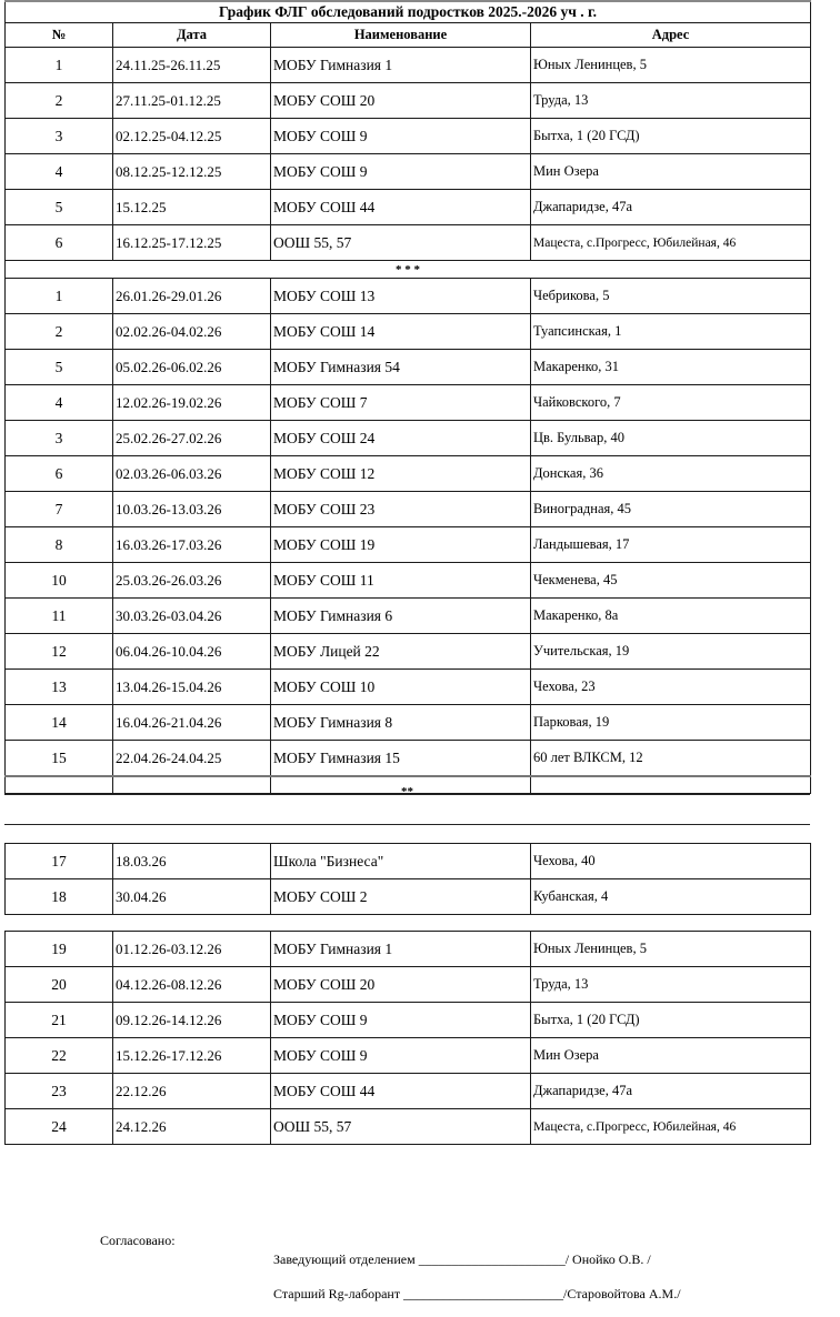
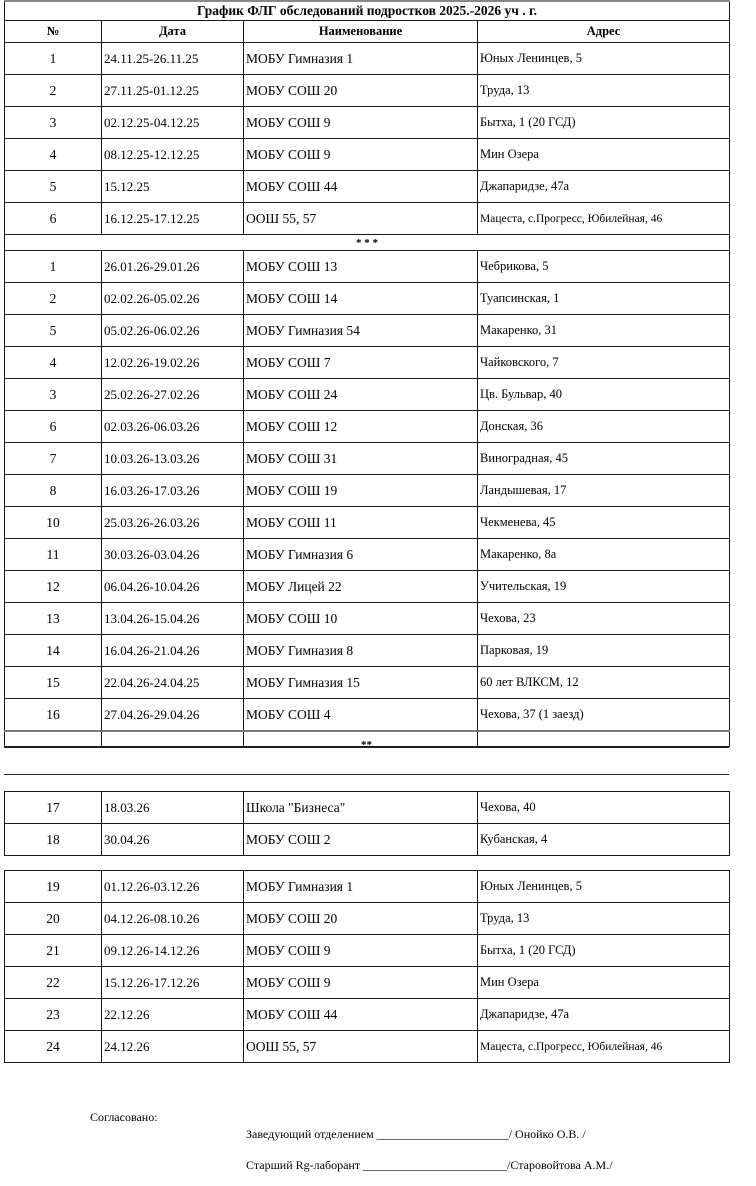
  График ФЛГ обследований подростков 2025.-2026 уч . г.
  №	Дата	Наименование	Адрес
  1	24.11.25-26.11.25	МОБУ Гимназия 1	Юных Ленинцев, 5
  2	27.11.25-01.12.25	МОБУ СОШ 20	Труда, 13
  3	02.12.25-04.12.25	МОБУ СОШ 9	Бытха, 1 (20 ГСД)
  4	08.12.25-12.12.25	МОБУ СОШ 9	Мин Озера
  5	15.12.25	МОБУ СОШ 44	Джапаридзе, 47а
  6	16.12.25-17.12.25	ООШ 55, 57	Мацеста, с.Прогресс, Юбилейная, 46
  * * *
  1	26.01.26-29.01.26	МОБУ СОШ 13	Чебрикова, 5
- 2	02.02.26-04.02.26	МОБУ СОШ 14	Туапсинская, 1
+ 2	02.02.26-05.02.26	МОБУ СОШ 14	Туапсинская, 1
  5	05.02.26-06.02.26	МОБУ Гимназия 54	Макаренко, 31
  4	12.02.26-19.02.26	МОБУ СОШ 7	Чайковского, 7
  3	25.02.26-27.02.26	МОБУ СОШ 24	Цв. Бульвар, 40
  6	02.03.26-06.03.26	МОБУ СОШ 12	Донская, 36
- 7	10.03.26-13.03.26	МОБУ СОШ 23	Виноградная, 45
+ 7	10.03.26-13.03.26	МОБУ СОШ 31	Виноградная, 45
  8	16.03.26-17.03.26	МОБУ СОШ 19	Ландышевая, 17
  10	25.03.26-26.03.26	МОБУ СОШ 11	Чекменева, 45
  11	30.03.26-03.04.26	МОБУ Гимназия 6	Макаренко, 8а
  12	06.04.26-10.04.26	МОБУ Лицей 22	Учительская, 19
  13	13.04.26-15.04.26	МОБУ СОШ 10	Чехова, 23
  14	16.04.26-21.04.26	МОБУ Гимназия 8	Парковая, 19
  15	22.04.26-24.04.25	МОБУ Гимназия 15	60 лет ВЛКСМ, 12
+ 16	27.04.26-29.04.26	МОБУ СОШ 4	Чехова, 37 (1 заезд)
  **
  17	18.03.26	Школа "Бизнеса"	Чехова, 40
  18	30.04.26	МОБУ СОШ 2	Кубанская, 4
  19	01.12.26-03.12.26	МОБУ Гимназия 1	Юных Ленинцев, 5
- 20	04.12.26-08.12.26	МОБУ СОШ 20	Труда, 13
+ 20	04.12.26-08.10.26	МОБУ СОШ 20	Труда, 13
  21	09.12.26-14.12.26	МОБУ СОШ 9	Бытха, 1 (20 ГСД)
  22	15.12.26-17.12.26	МОБУ СОШ 9	Мин Озера
  23	22.12.26	МОБУ СОШ 44	Джапаридзе, 47а
  24	24.12.26	ООШ 55, 57	Мацеста, с.Прогресс, Юбилейная, 46
  Согласовано:
  Заведующий отделением ______________________/ Онойко О.В. /
  Старший Rg-лаборант ________________________/Старовойтова А.М./
